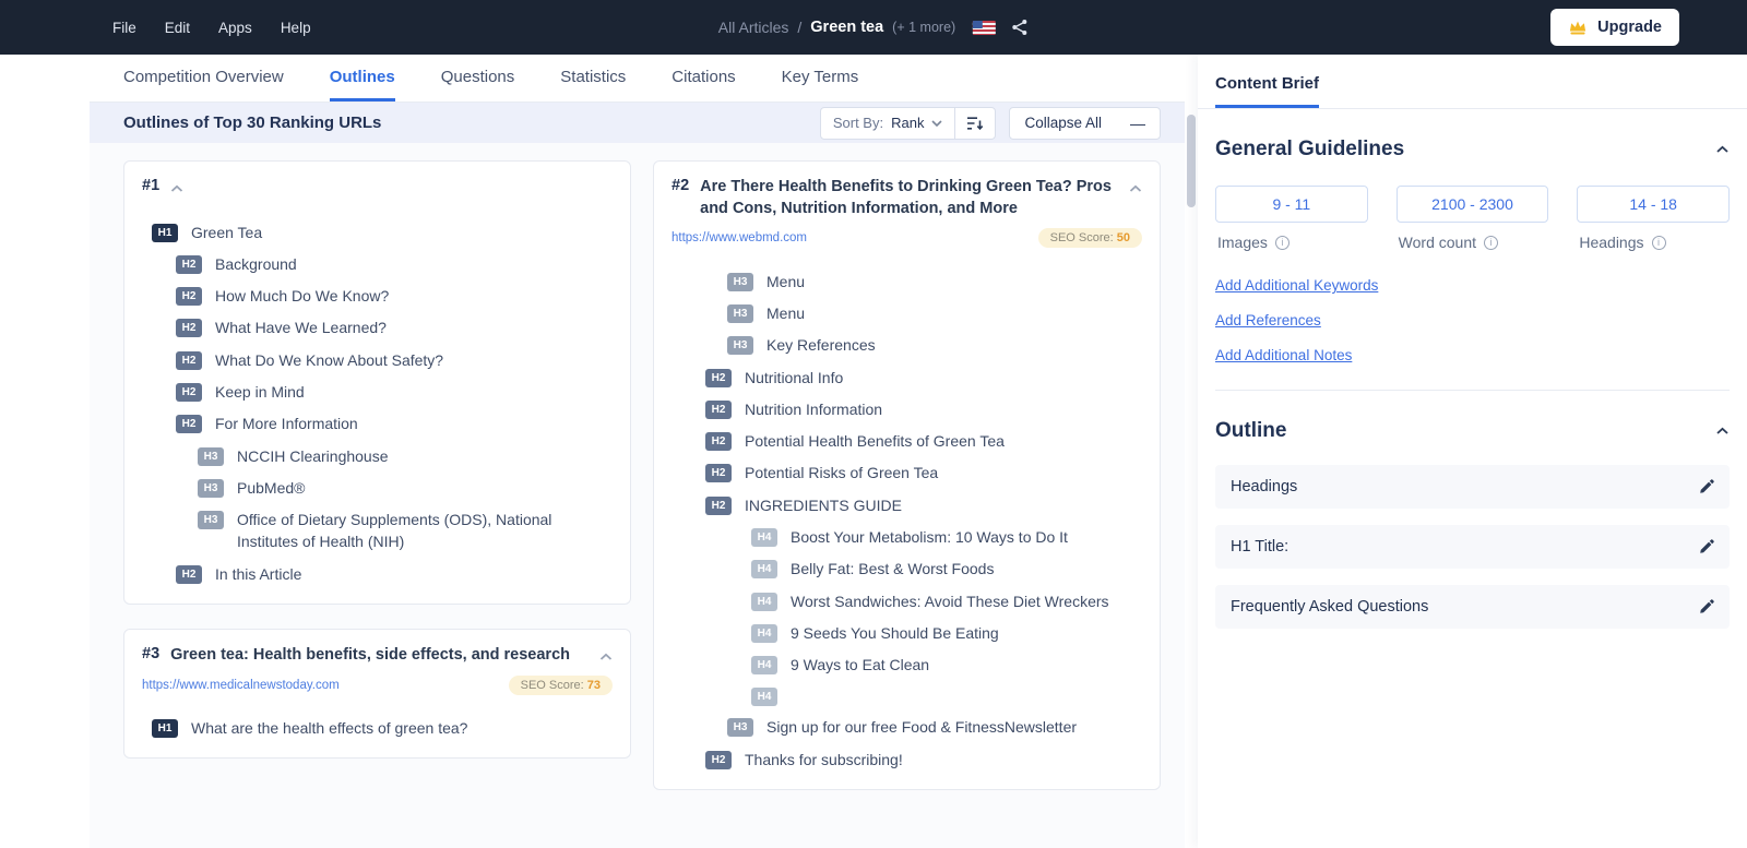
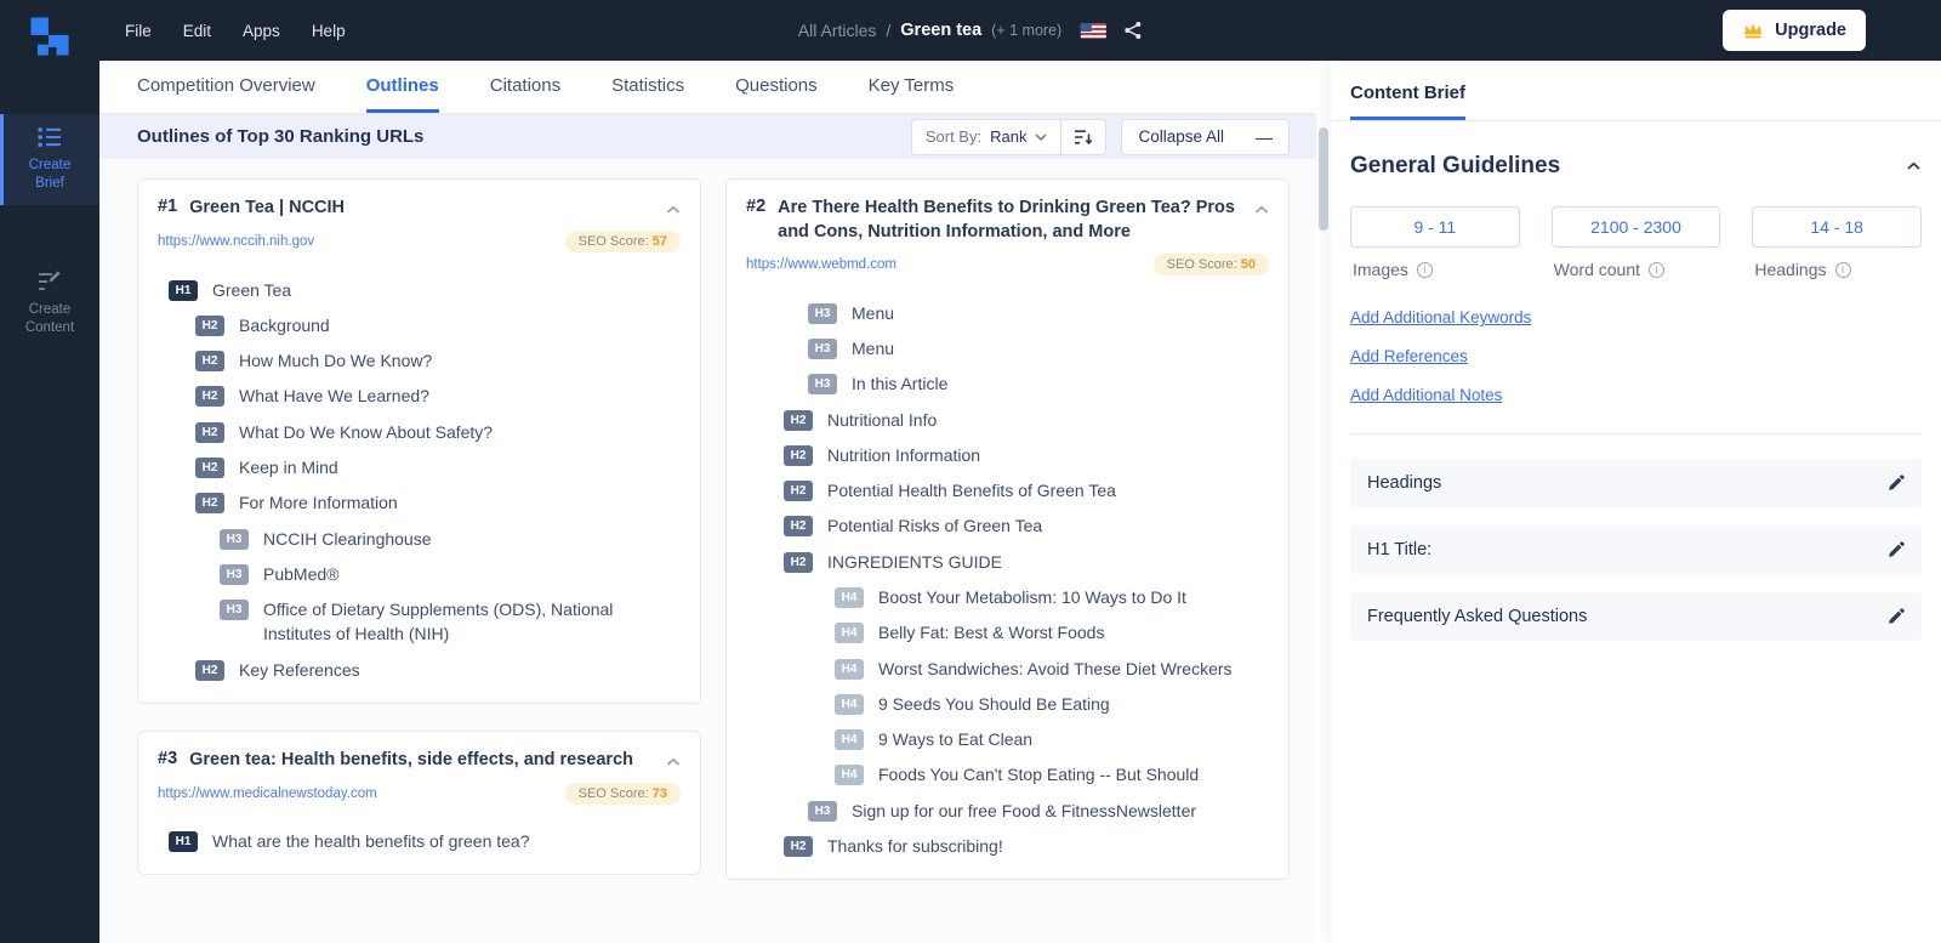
  File
  Edit
  Apps
  Help
  All Articles
  /
  Green tea
  (+ 1 more)
  Upgrade
+ Create Brief
+ Create Content
  Competition Overview
  Outlines
- Questions
+ Citations
  Statistics
- Citations
+ Questions
  Key Terms
  Outlines of Top 30 Ranking URLs
  Sort By:
  Rank
  Collapse All
  —
  #1
+ Green Tea | NCCIH
+ https://www.nccih.nih.gov
+ SEO Score: 57
  H1
  Green Tea
  H2
  Background
  H2
  How Much Do We Know?
  H2
  What Have We Learned?
  H2
  What Do We Know About Safety?
  H2
  Keep in Mind
  H2
  For More Information
  H3
  NCCIH Clearinghouse
  H3
  PubMed®
  H3
  Office of Dietary Supplements (ODS), National Institutes of Health (NIH)
  H2
- In this Article
+ Key References
  #3
  Green tea: Health benefits, side effects, and research
  https://www.medicalnewstoday.com
  SEO Score: 73
  H1
- What are the health effects of green tea?
+ What are the health benefits of green tea?
  #2
  Are There Health Benefits to Drinking Green Tea? Pros and Cons, Nutrition Information, and More
  https://www.webmd.com
  SEO Score: 50
  H3
  Menu
  H3
  Menu
  H3
- Key References
+ In this Article
  H2
  Nutritional Info
  H2
  Nutrition Information
  H2
  Potential Health Benefits of Green Tea
  H2
  Potential Risks of Green Tea
  H2
  INGREDIENTS GUIDE
  H4
  Boost Your Metabolism: 10 Ways to Do It
  H4
  Belly Fat: Best & Worst Foods
  H4
  Worst Sandwiches: Avoid These Diet Wreckers
  H4
  9 Seeds You Should Be Eating
  H4
  9 Ways to Eat Clean
  H4
+ Foods You Can't Stop Eating -- But Should
  H3
  Sign up for our free Food & FitnessNewsletter
  H2
  Thanks for subscribing!
  Content Brief
  General Guidelines
  9 - 11
  Images
  i
  2100 - 2300
  Word count
  i
  14 - 18
  Headings
  i
  Add Additional Keywords
  Add References
  Add Additional Notes
- Outline
  Headings
  H1 Title:
  Frequently Asked Questions
